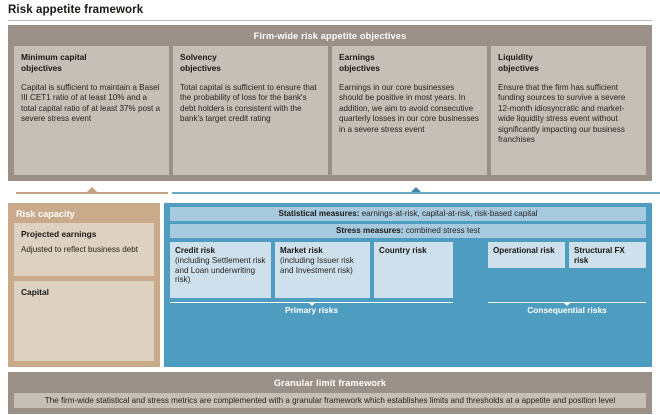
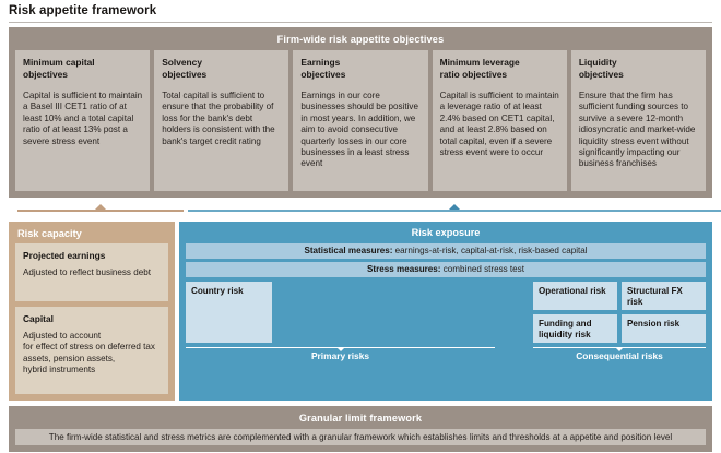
  Risk appetite framework
  Firm-wide risk appetite objectives
  Minimum capital
  objectives
- Capital is sufficient to maintain a Basel III CET1 ratio of at least 10% and a total capital ratio of at least 37% post a severe stress event
+ Capital is sufficient to maintain a Basel III CET1 ratio of at least 10% and a total capital ratio of at least 13% post a severe stress event
  Solvency
  objectives
  Total capital is sufficient to ensure that the probability of loss for the bank's debt holders is consistent with the bank's target credit rating
  Earnings
  objectives
- Earnings in our core businesses should be positive in most years. In addition, we aim to avoid consecutive quarterly losses in our core businesses in a severe stress event
+ Earnings in our core businesses should be positive in most years. In addition, we aim to avoid consecutive quarterly losses in our core businesses in a least stress event
+ Minimum leverage
+ ratio objectives
+ Capital is sufficient to maintain a leverage ratio of at least 2.4% based on CET1 capital, and at least 2.8% based on total capital, even if a severe stress event were to occur
  Liquidity
  objectives
  Ensure that the firm has sufficient funding sources to survive a severe 12-month idiosyncratic and market-wide liquidity stress event without significantly impacting our business franchises
  Risk capacity
  Projected earnings
  Adjusted to reflect business debt
  Capital
+ Adjusted to account
+ for effect of stress on deferred tax
+ assets, pension assets,
+ hybrid instruments
+ Risk exposure
  Statistical measures: earnings-at-risk, capital-at-risk, risk-based capital
  Stress measures: combined stress test
- Credit risk
- (including Settlement risk and Loan underwriting risk)
- Market risk
- (including Issuer risk and Investment risk)
  Country risk
  Operational risk
  Structural FX risk
+ Funding and
+ liquidity risk
+ Pension risk
  Primary risks
  Consequential risks
  Granular limit framework
  The firm-wide statistical and stress metrics are complemented with a granular framework which establishes limits and thresholds at a appetite and position level
